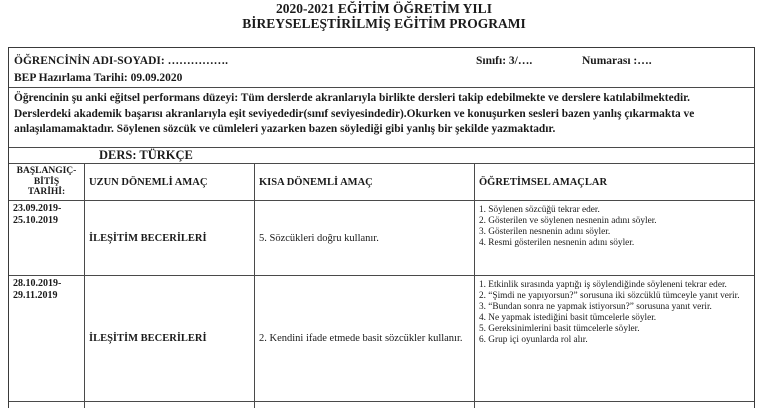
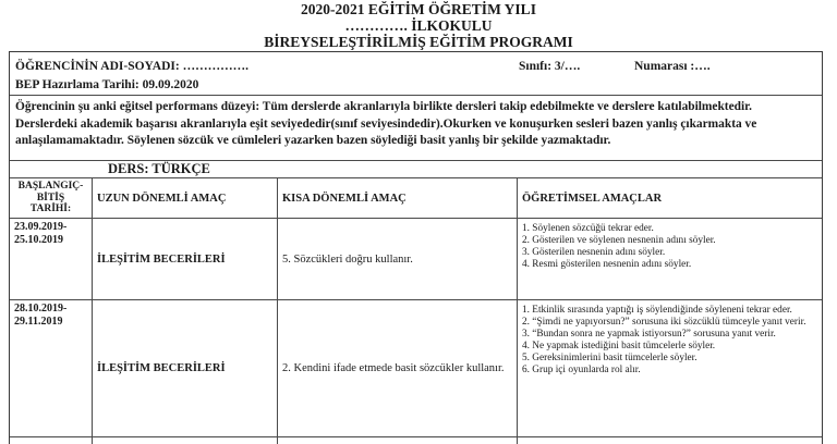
  2020-2021 EĞİTİM ÖĞRETİM YILI
+ …………. İLKOKULU
  BİREYSELEŞTİRİLMİŞ EĞİTİM PROGRAMI
  ÖĞRENCİNİN ADI-SOYADI: …………….
  Sınıfı: 3/….
  Numarası :….
  BEP Hazırlama Tarihi: 09.09.2020
- Öğrencinin şu anki eğitsel performans düzeyi: Tüm derslerde akranlarıyla birlikte dersleri takip edebilmekte ve derslere katılabilmektedir. Derslerdeki akademik başarısı akranlarıyla eşit seviyededir(sınıf seviyesindedir).Okurken ve konuşurken sesleri bazen yanlış çıkarmakta ve anlaşılamamaktadır. Söylenen sözcük ve cümleleri yazarken bazen söylediği gibi yanlış bir şekilde yazmaktadır.
+ Öğrencinin şu anki eğitsel performans düzeyi: Tüm derslerde akranlarıyla birlikte dersleri takip edebilmekte ve derslere katılabilmektedir. Derslerdeki akademik başarısı akranlarıyla eşit seviyededir(sınıf seviyesindedir).Okurken ve konuşurken sesleri bazen yanlış çıkarmakta ve anlaşılamamaktadır. Söylenen sözcük ve cümleleri yazarken bazen söylediği basit yanlış bir şekilde yazmaktadır.
  DERS: TÜRKÇE
  BAŞLANGIÇ-
  BİTİŞ
  TARİHİ:
  UZUN DÖNEMLİ AMAÇ
  KISA DÖNEMLİ AMAÇ
  ÖĞRETİMSEL AMAÇLAR
  23.09.2019-
  25.10.2019
  İLEŞİTİM BECERİLERİ
  5. Sözcükleri doğru kullanır.
  1. Söylenen sözcüğü tekrar eder.
  2. Gösterilen ve söylenen nesnenin adını söyler.
  3. Gösterilen nesnenin adını söyler.
  4. Resmi gösterilen nesnenin adını söyler.
  28.10.2019-
  29.11.2019
  İLEŞİTİM BECERİLERİ
  2. Kendini ifade etmede basit sözcükler kullanır.
  1. Etkinlik sırasında yaptığı iş söylendiğinde söyleneni tekrar eder.
  2. “Şimdi ne yapıyorsun?” sorusuna iki sözcüklü tümceyle yanıt verir.
  3. “Bundan sonra ne yapmak istiyorsun?” sorusuna yanıt verir.
  4. Ne yapmak istediğini basit tümcelerle söyler.
  5. Gereksinimlerini basit tümcelerle söyler.
  6. Grup içi oyunlarda rol alır.
